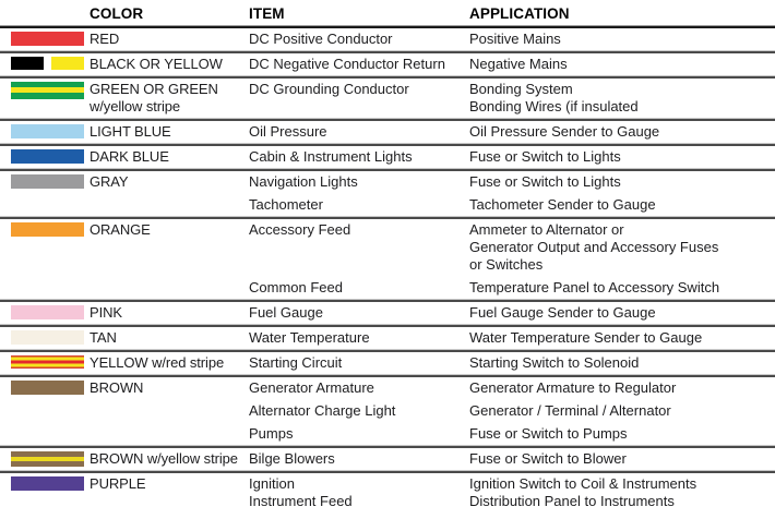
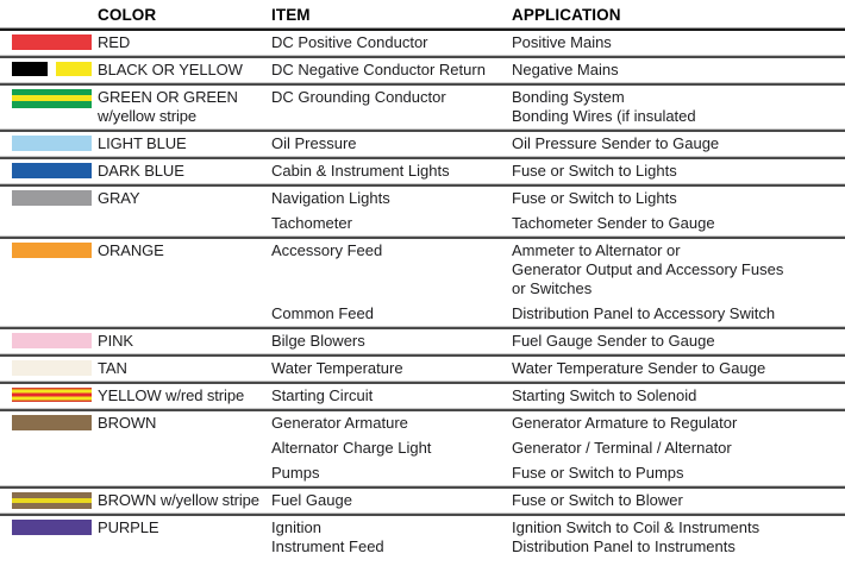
  COLOR
  ITEM
  APPLICATION
  RED
  DC Positive Conductor
  Positive Mains
  BLACK OR YELLOW
  DC Negative Conductor Return
  Negative Mains
  GREEN OR GREEN
  w/yellow stripe
  DC Grounding Conductor
  Bonding System
  Bonding Wires (if insulated
  LIGHT BLUE
  Oil Pressure
  Oil Pressure Sender to Gauge
  DARK BLUE
  Cabin & Instrument Lights
  Fuse or Switch to Lights
  GRAY
  Navigation Lights
  Fuse or Switch to Lights
  Tachometer
  Tachometer Sender to Gauge
  ORANGE
  Accessory Feed
  Ammeter to Alternator or
  Generator Output and Accessory Fuses
  or Switches
  Common Feed
- Temperature Panel to Accessory Switch
+ Distribution Panel to Accessory Switch
  PINK
- Fuel Gauge
+ Bilge Blowers
  Fuel Gauge Sender to Gauge
  TAN
  Water Temperature
  Water Temperature Sender to Gauge
  YELLOW w/red stripe
  Starting Circuit
  Starting Switch to Solenoid
  BROWN
  Generator Armature
  Generator Armature to Regulator
  Alternator Charge Light
  Generator / Terminal / Alternator
  Pumps
  Fuse or Switch to Pumps
  BROWN w/yellow stripe
- Bilge Blowers
+ Fuel Gauge
  Fuse or Switch to Blower
  PURPLE
  Ignition
  Instrument Feed
  Ignition Switch to Coil & Instruments
  Distribution Panel to Instruments
